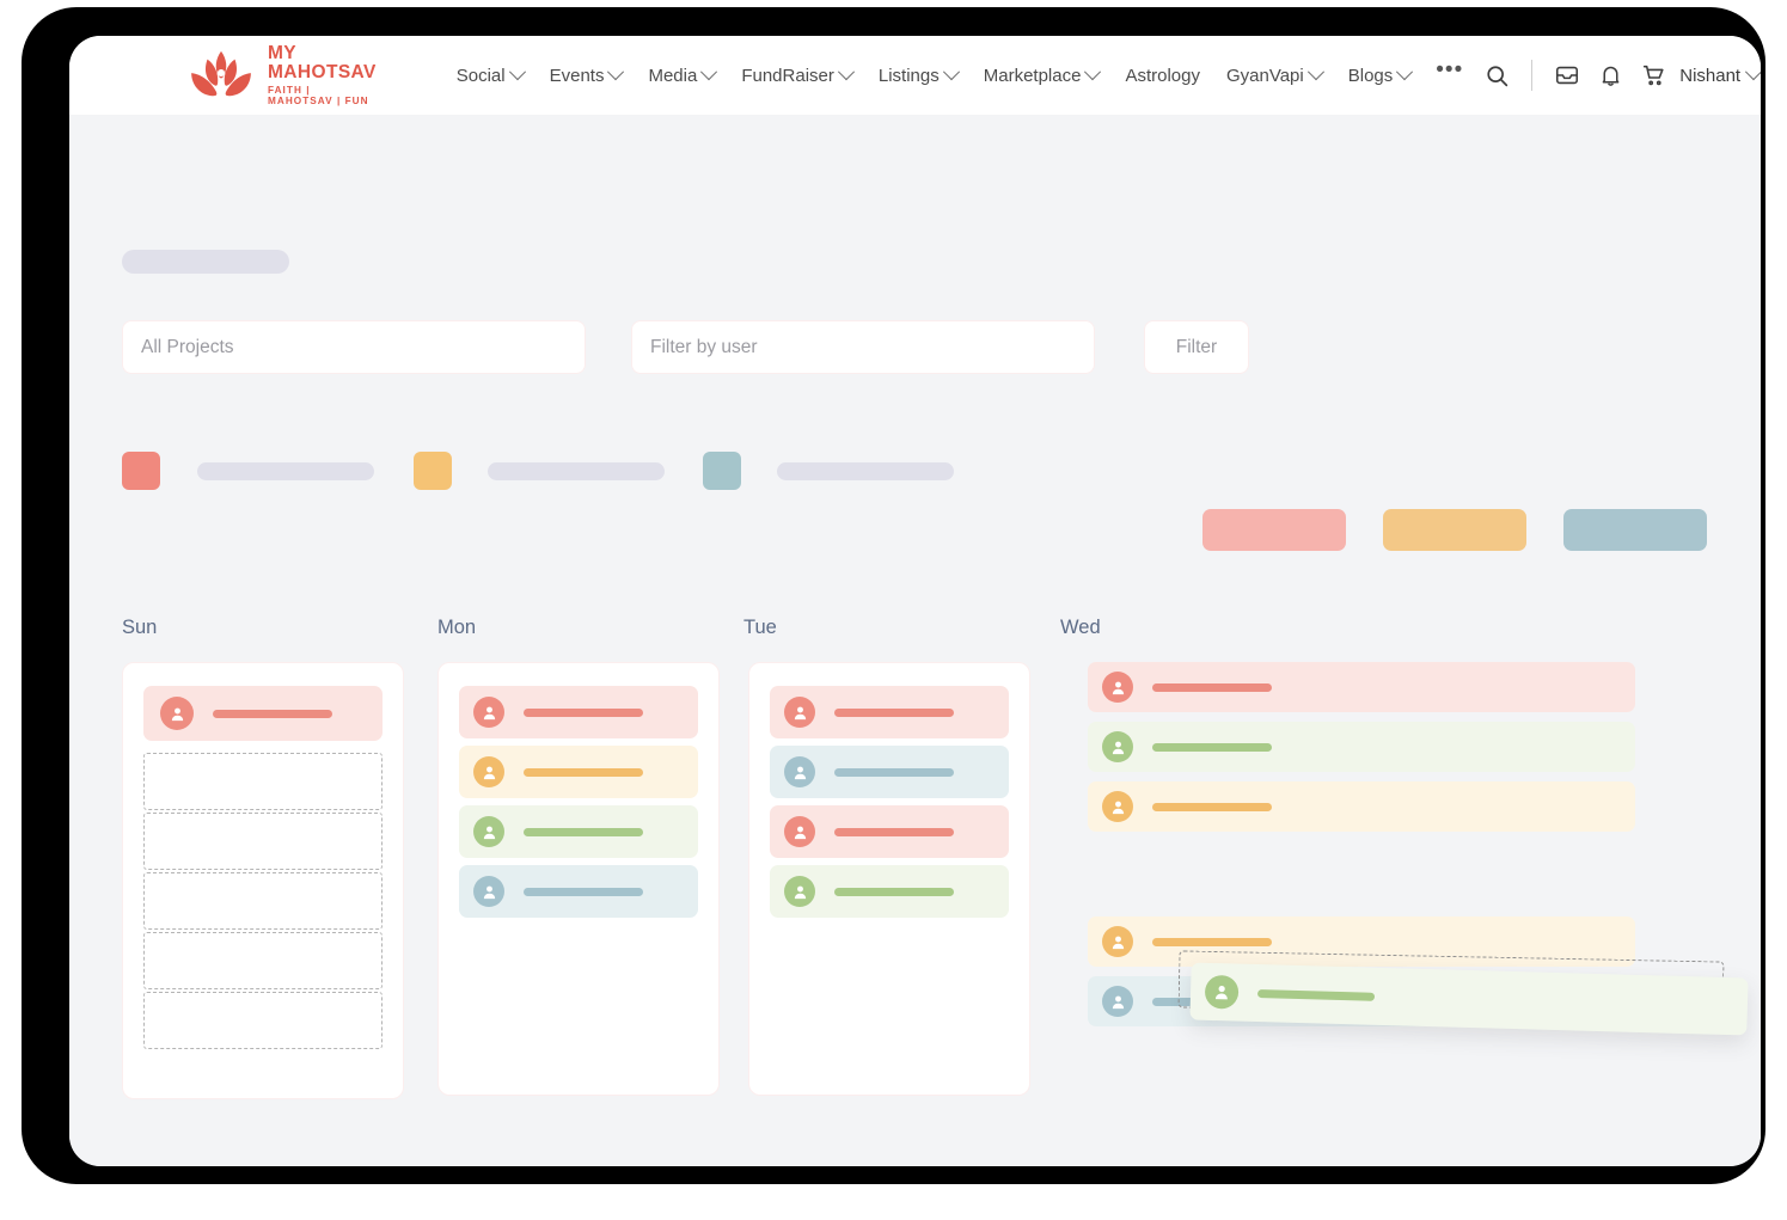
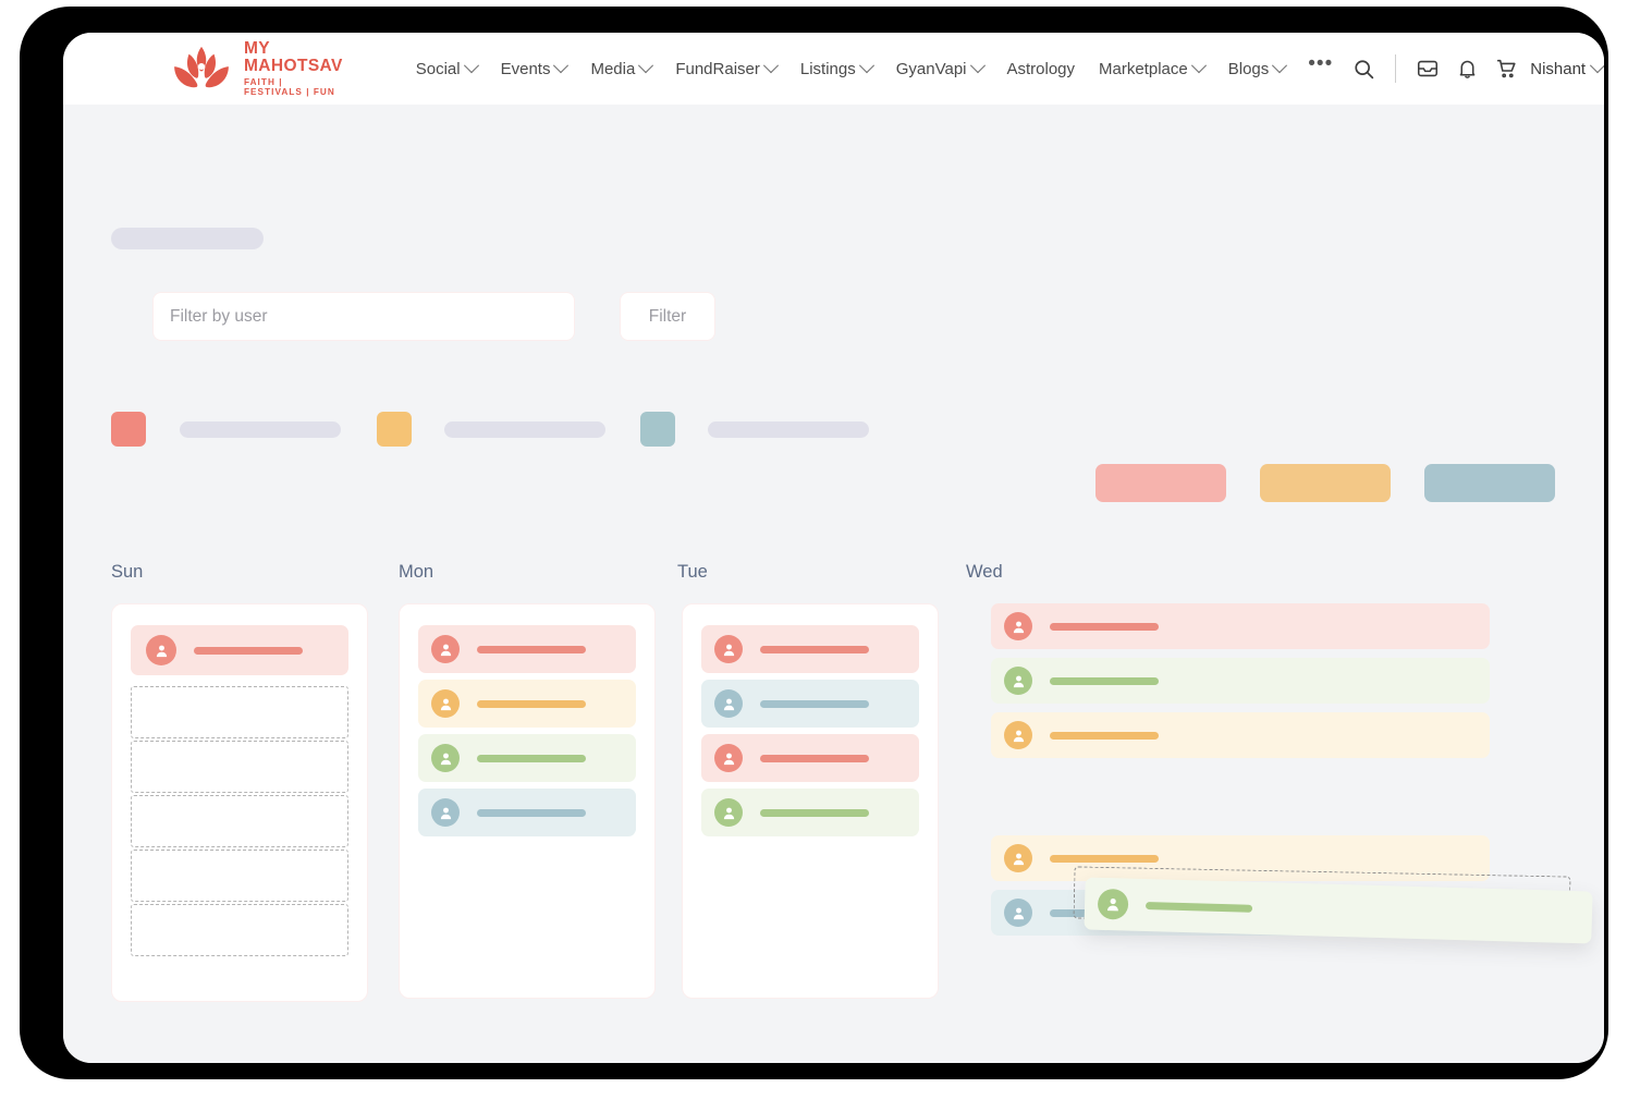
  MY MAHOTSAV
- FAITH | MAHOTSAV | FUN
+ FAITH | FESTIVALS | FUN
  Social
  Events
  Media
  FundRaiser
  Listings
- Marketplace
+ GyanVapi
  Astrology
- GyanVapi
+ Marketplace
  Blogs
  •••
  Nishant
- All Projects
  Filter by user
  Filter
  Sun
  Mon
  Tue
  Wed
